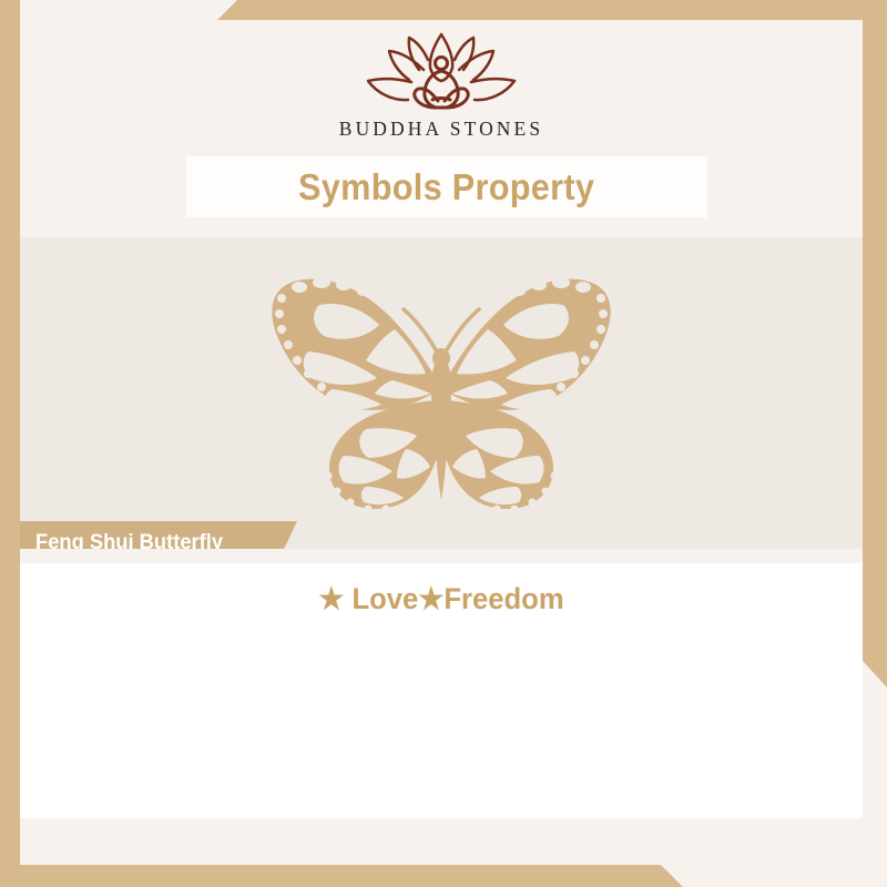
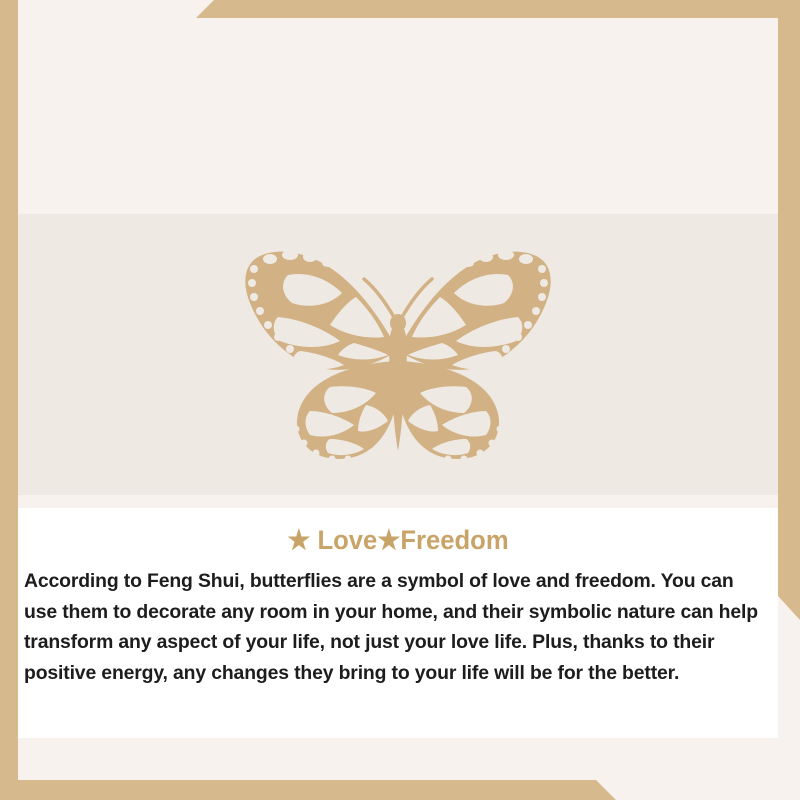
- BUDDHA STONES
- Symbols Property
- Feng Shui Butterfly
  ★ Love★Freedom
+ According to Feng Shui, butterflies are a symbol of love and freedom. You can use them to decorate any room in your home, and their symbolic nature can help transform any aspect of your life, not just your love life. Plus, thanks to their positive energy, any changes they bring to your life will be for the better.
